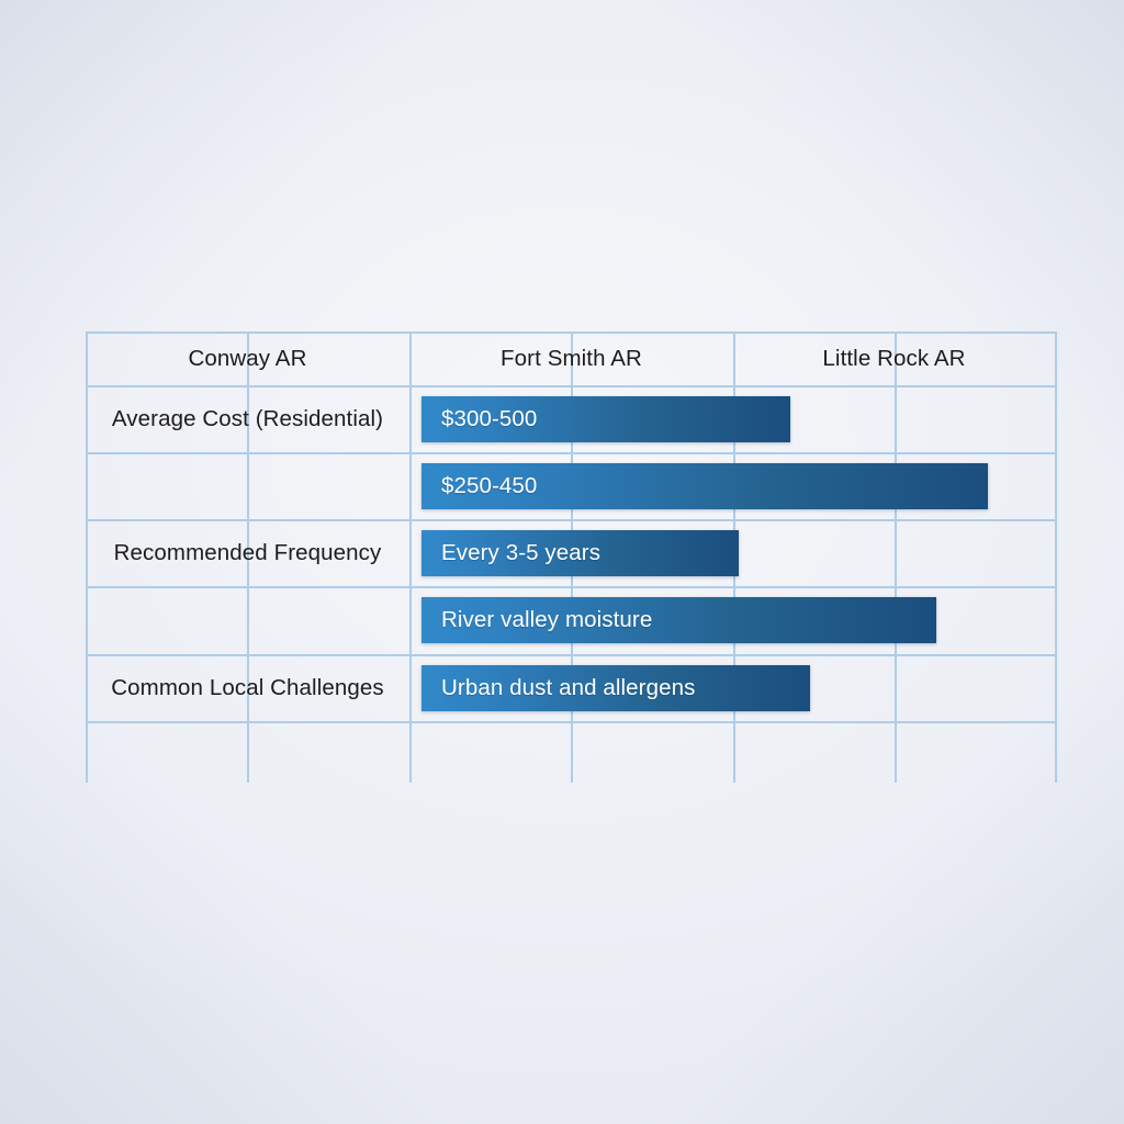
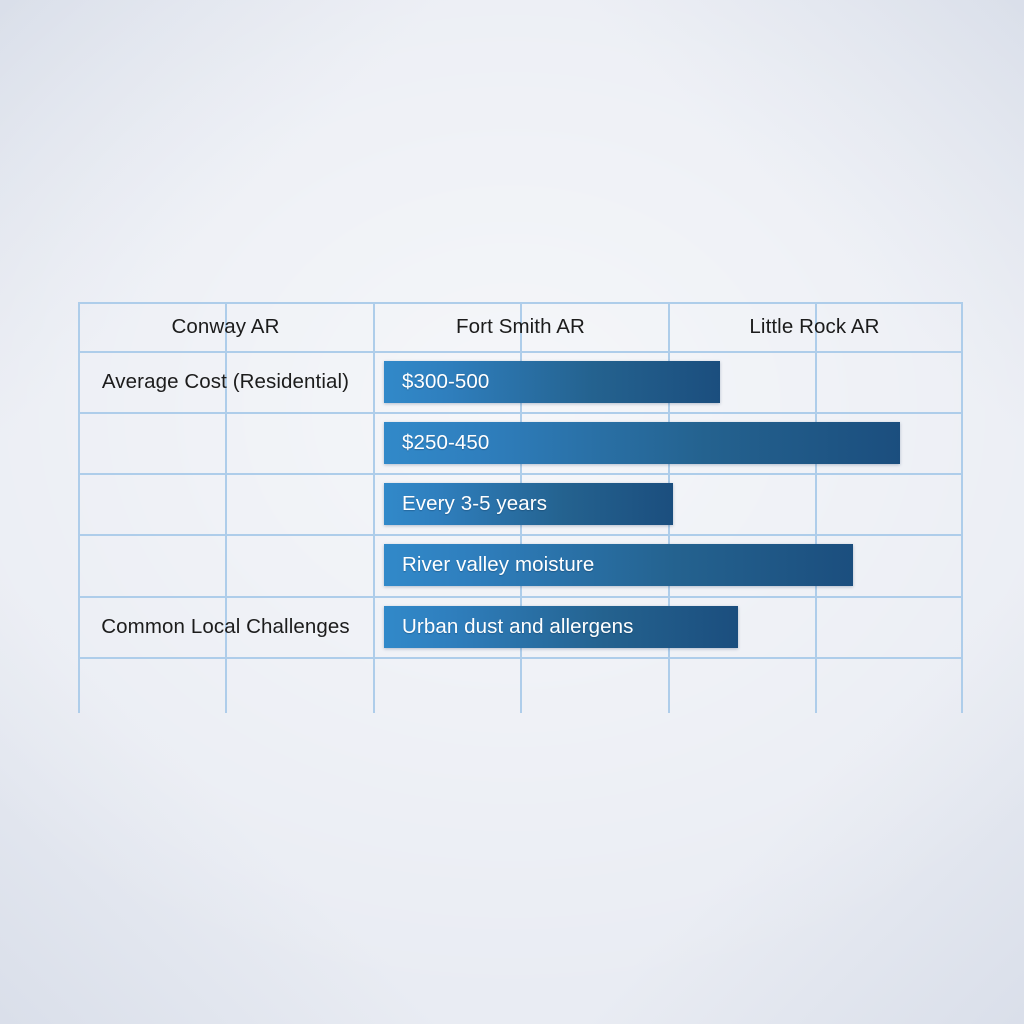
  Conway AR
  Fort Smith AR
  Little Rock AR
  Average Cost (Residential)
- Recommended Frequency
  Common Local Challenges
  $300-500
  $250-450
  Every 3-5 years
  River valley moisture
  Urban dust and allergens
